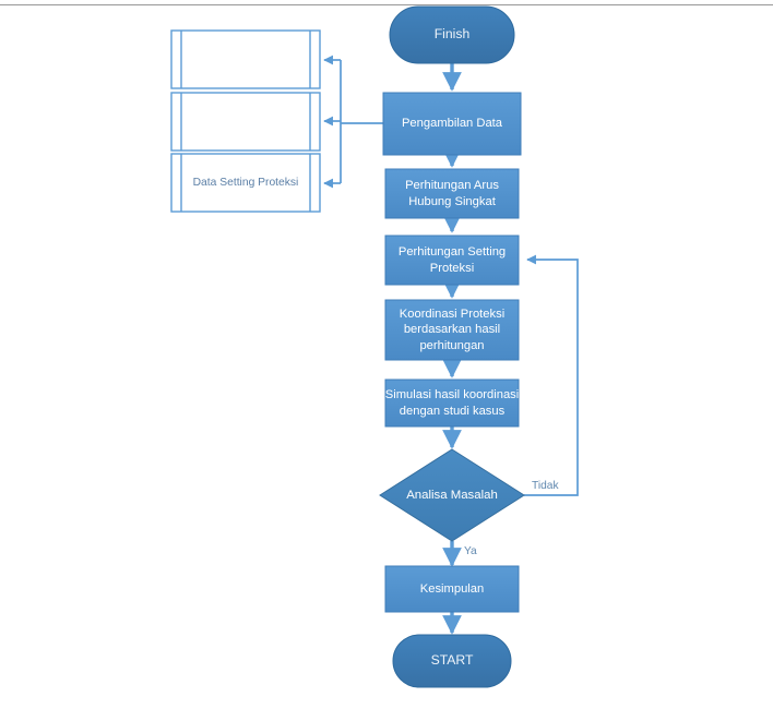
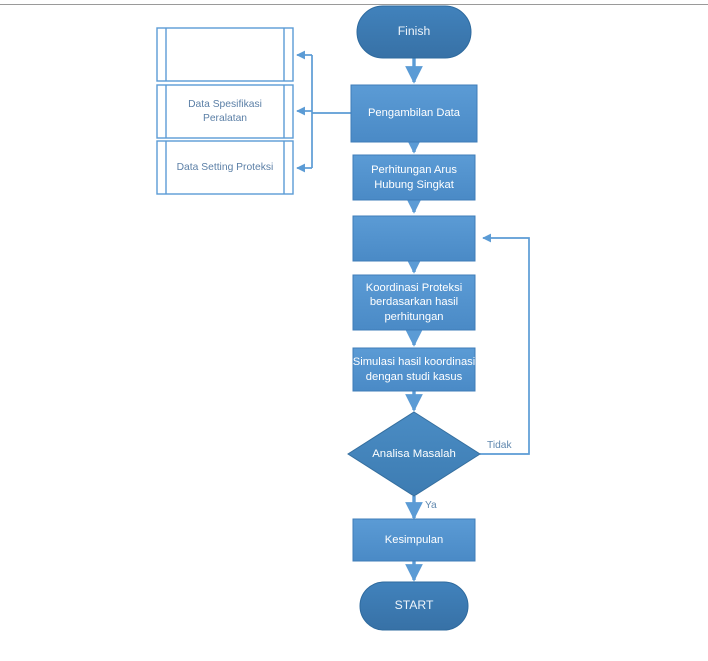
  Finish
  Pengambilan Data
  Perhitungan Arus
  Hubung Singkat
- Perhitungan Setting
- Proteksi
  Koordinasi Proteksi
  berdasarkan hasil
  perhitungan
  Simulasi hasil koordinasi
  dengan studi kasus
  Analisa Masalah
  Kesimpulan
  START
+ Data Spesifikasi Peralatan
  Data Setting Proteksi
  Tidak
  Ya
